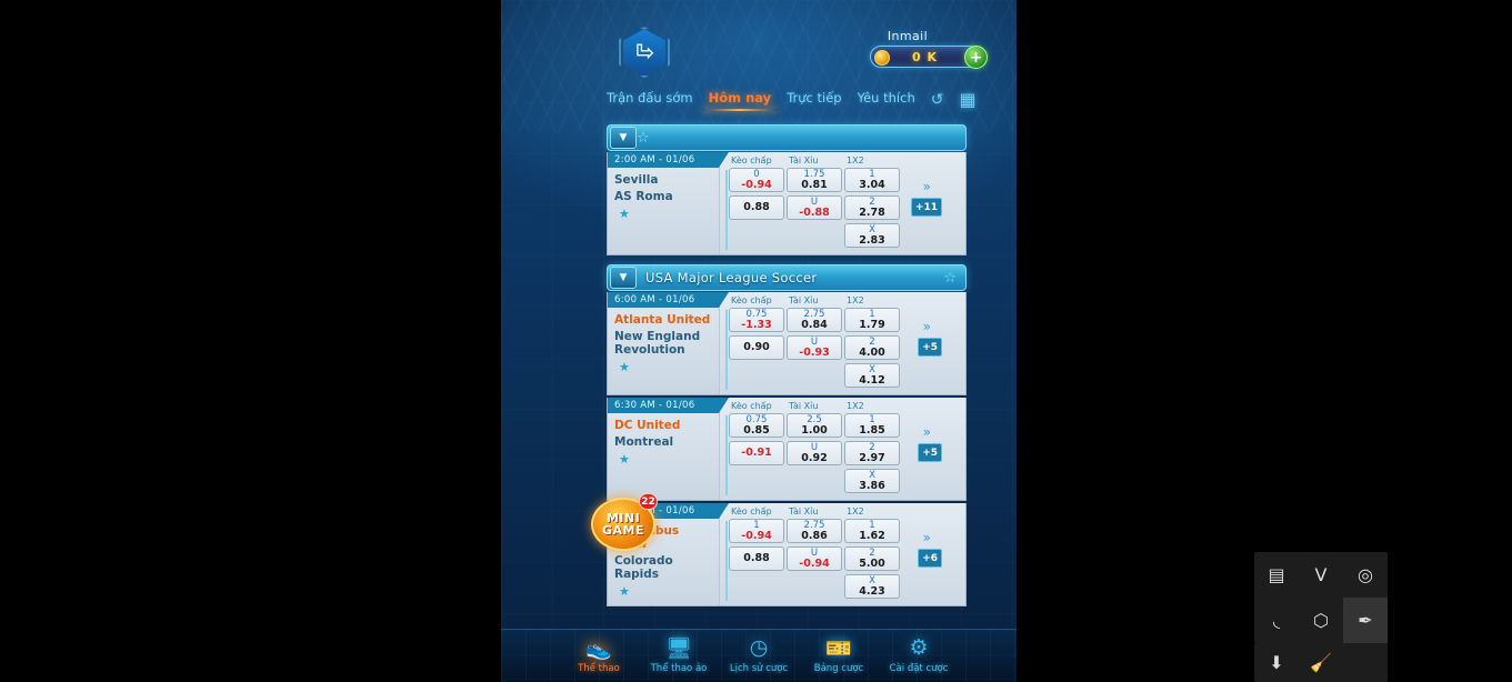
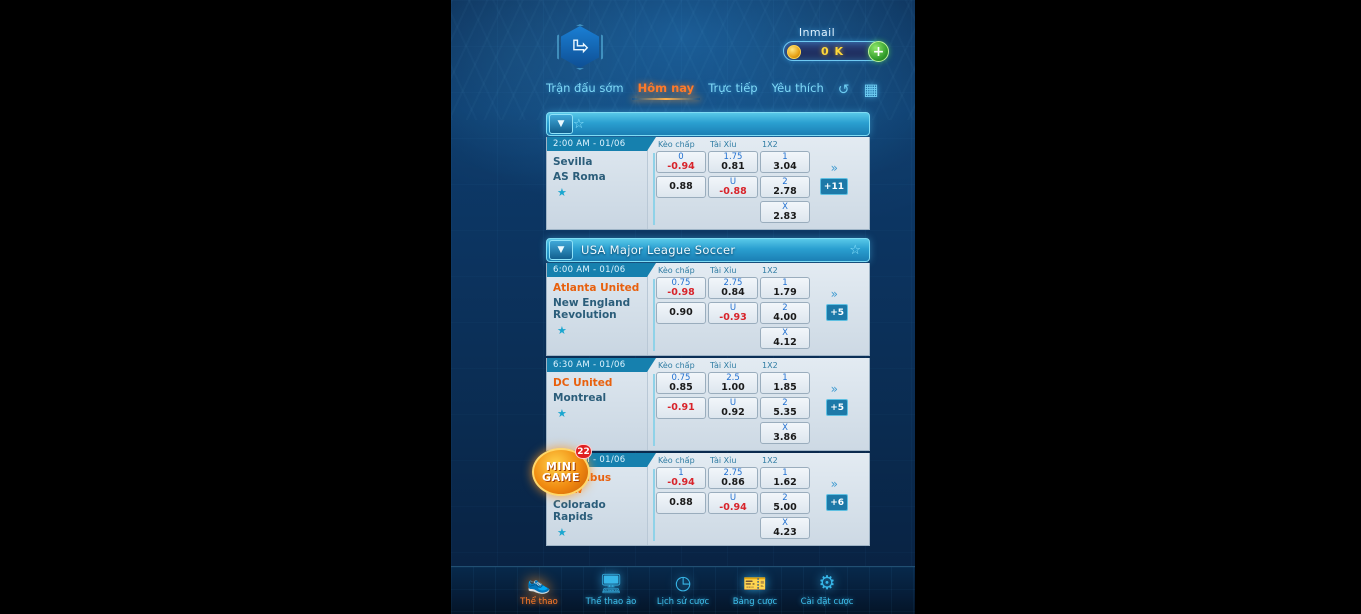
  Inmail
  0 K
  +
  Trận đấu sớm
  Hôm nay
  Trực tiếp
  Yêu thích
  ↺
  ▦
  ▼
  ☆
  2:00 AM - 01/06
  Sevilla
  AS Roma
  ★
  Kèo chấp
  0
  -0.94
  0.88
  Tài Xỉu
  1.75
  0.81
  U
  -0.88
  1X2
  1
  3.04
  2
  2.78
  X
  2.83
  »
  +11
  ▼
  USA Major League Soccer
  ☆
  6:00 AM - 01/06
  Atlanta United
  New England Revolution
  ★
  Kèo chấp
  0.75
- -1.33
+ -0.98
  0.90
  Tài Xỉu
  2.75
  0.84
  U
  -0.93
  1X2
  1
  1.79
  2
  4.00
  X
  4.12
  »
  +5
  6:30 AM - 01/06
  DC United
  Montreal
  ★
  Kèo chấp
  0.75
  0.85
  -0.91
  Tài Xỉu
  2.5
  1.00
  U
  0.92
  1X2
  1
  1.85
  2
- 2.97
+ 5.35
  X
  3.86
  »
  +5
  Colorado Rapids
  ★
  Kèo chấp
  1
  -0.94
  0.88
  Tài Xỉu
  2.75
  0.86
  U
  -0.94
  1X2
  1
  1.62
  2
  5.00
  X
  4.23
  »
  +6
  22
  MINI
  GAME
  👟
  Thể thao
  🖥
  Thể thao ảo
  ◷
  Lịch sử cược
  🎫
  Bảng cược
  ⚙
  Cài đặt cược
- ▤
- V
- ◎
- ◟
- ⬡
- ✒
- ⬇
- 🧹
